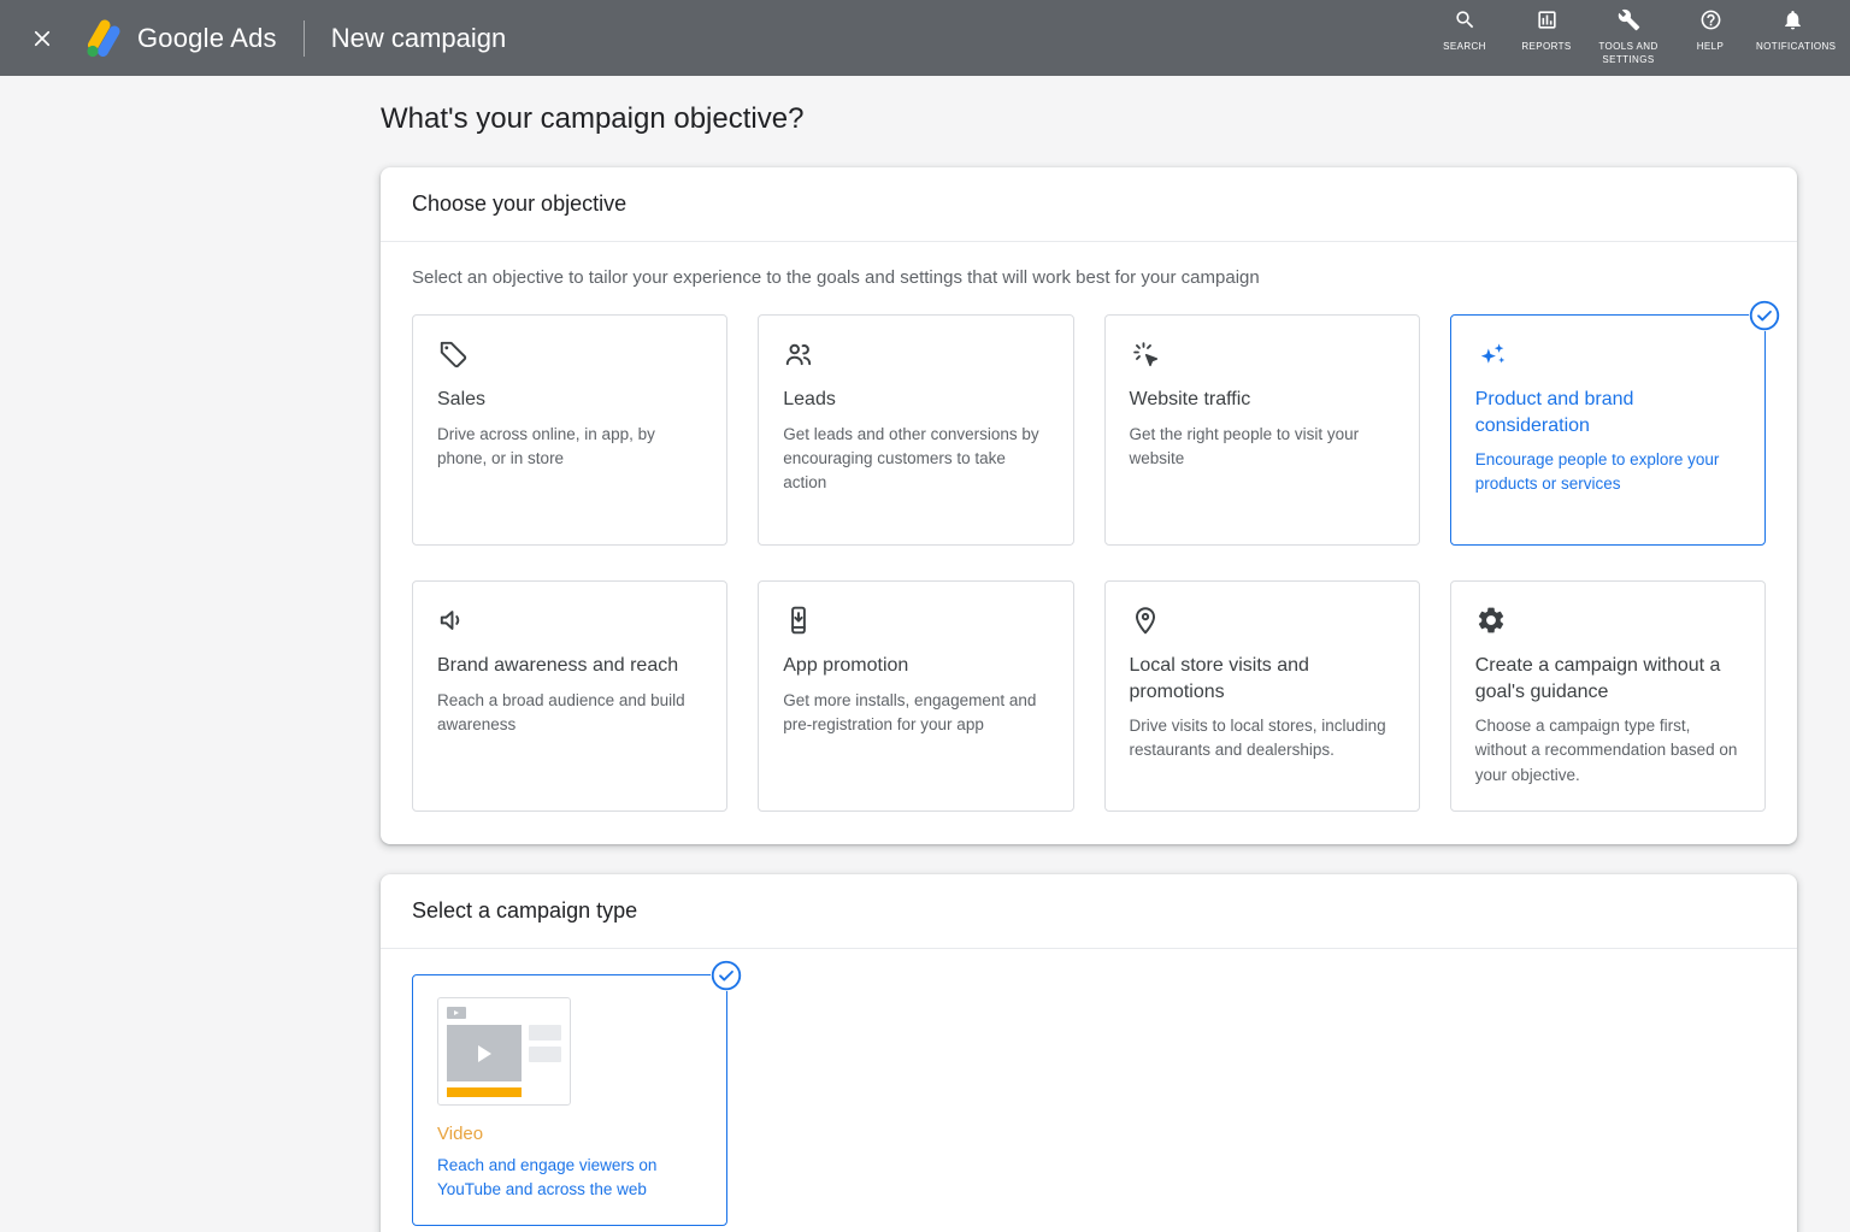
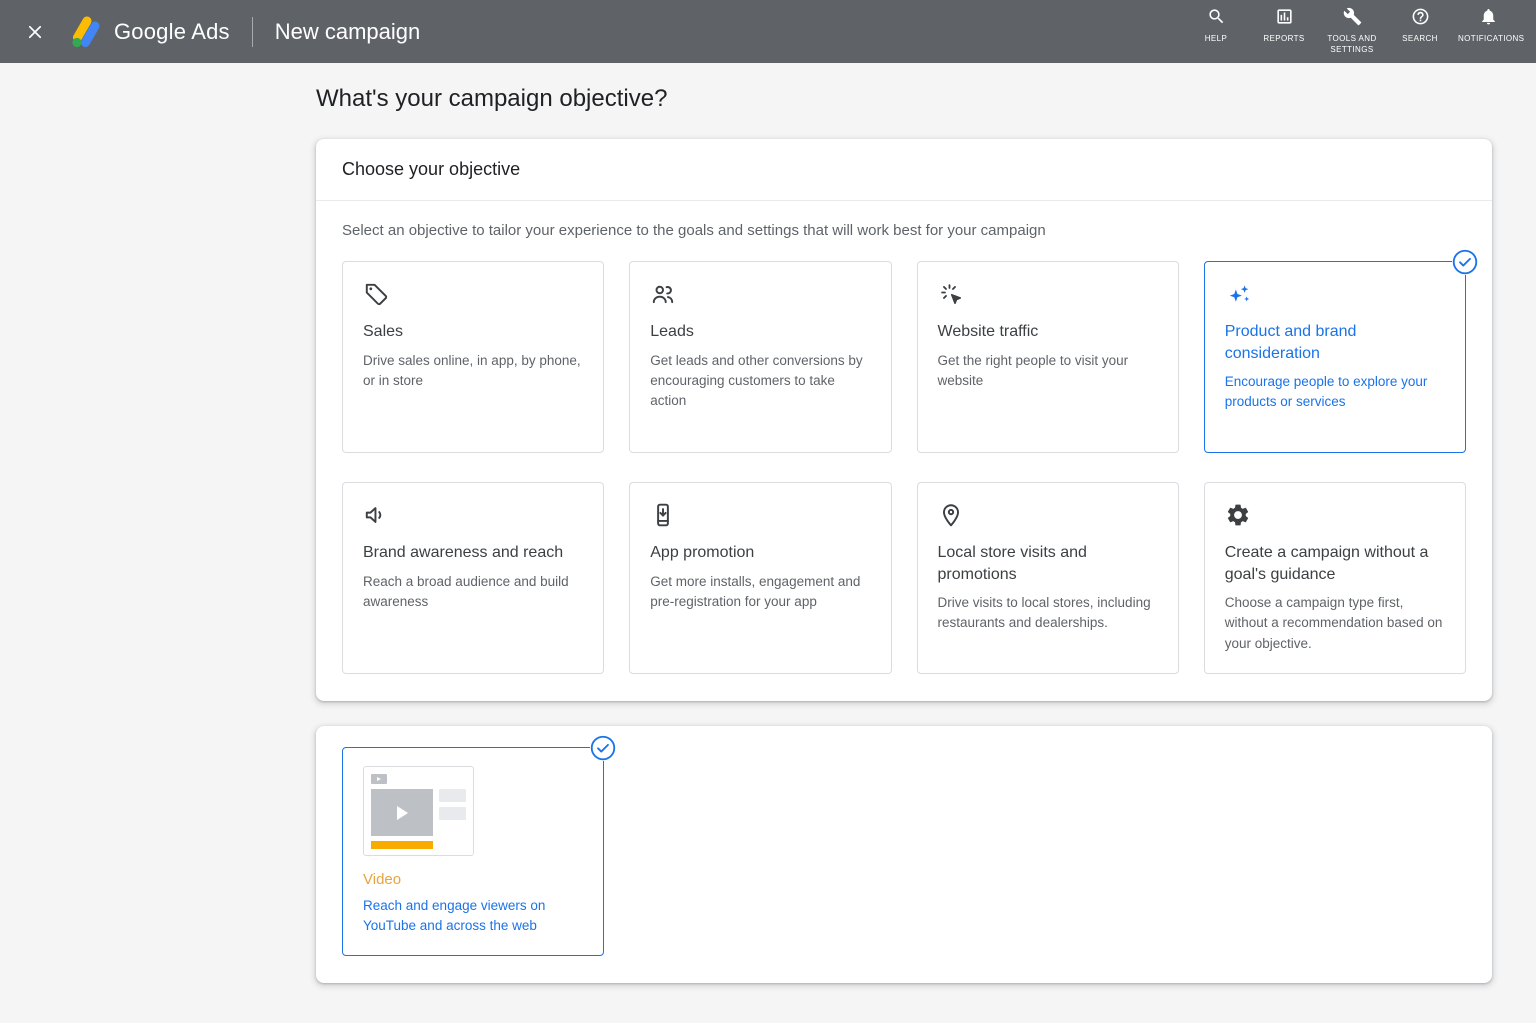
  Google Ads
  New campaign
- SEARCH
+ HELP
  REPORTS
  TOOLS AND SETTINGS
- HELP
+ SEARCH
  NOTIFICATIONS
  What's your campaign objective?
  Choose your objective
  Select an objective to tailor your experience to the goals and settings that will work best for your campaign
  Sales
- Drive across online, in app, by phone, or in store
+ Drive sales online, in app, by phone, or in store
  Leads
  Get leads and other conversions by encouraging customers to take action
  Website traffic
  Get the right people to visit your website
  Product and brand consideration
  Encourage people to explore your products or services
  Brand awareness and reach
  Reach a broad audience and build awareness
  App promotion
  Get more installs, engagement and pre-registration for your app
  Local store visits and promotions
  Drive visits to local stores, including restaurants and dealerships.
  Create a campaign without a goal's guidance
  Choose a campaign type first, without a recommendation based on your objective.
- Select a campaign type
  Video
  Reach and engage viewers on YouTube and across the web
